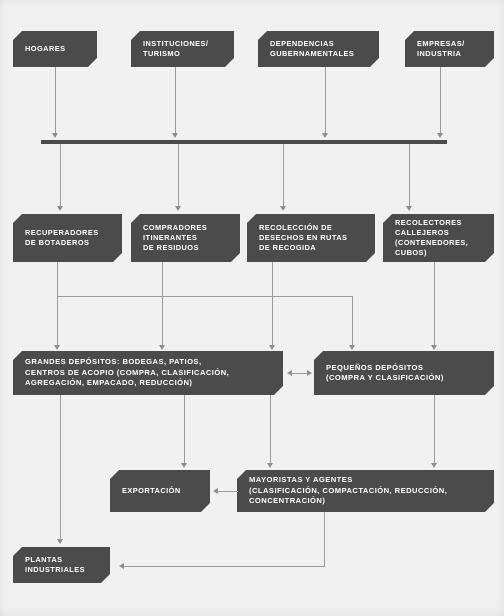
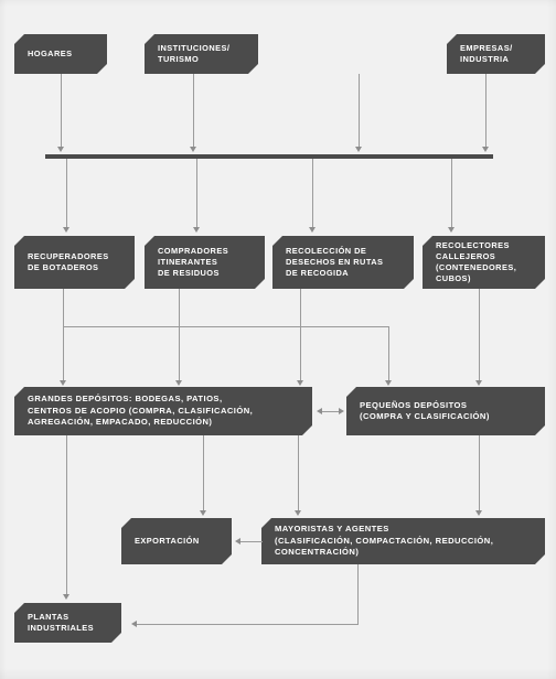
  HOGARES
  INSTITUCIONES/
  TURISMO
- DEPENDENCIAS
- GUBERNAMENTALES
  EMPRESAS/
  INDUSTRIA
  RECUPERADORES
  DE BOTADEROS
  COMPRADORES
  ITINERANTES
  DE RESIDUOS
  RECOLECCIÓN DE
  DESECHOS EN RUTAS
  DE RECOGIDA
  RECOLECTORES
  CALLEJEROS
  (CONTENEDORES,
  CUBOS)
  GRANDES DEPÓSITOS: BODEGAS, PATIOS,
  CENTROS DE ACOPIO (COMPRA, CLASIFICACIÓN,
  AGREGACIÓN, EMPACADO, REDUCCIÓN)
  PEQUEÑOS DEPÓSITOS
  (COMPRA Y CLASIFICACIÓN)
  EXPORTACIÓN
  MAYORISTAS Y AGENTES
  (CLASIFICACIÓN, COMPACTACIÓN, REDUCCIÓN,
  CONCENTRACIÓN)
  PLANTAS
  INDUSTRIALES
